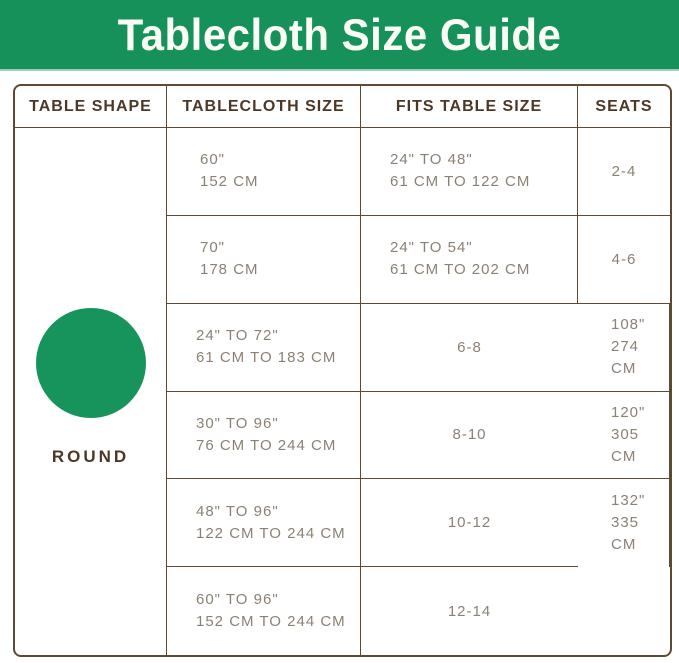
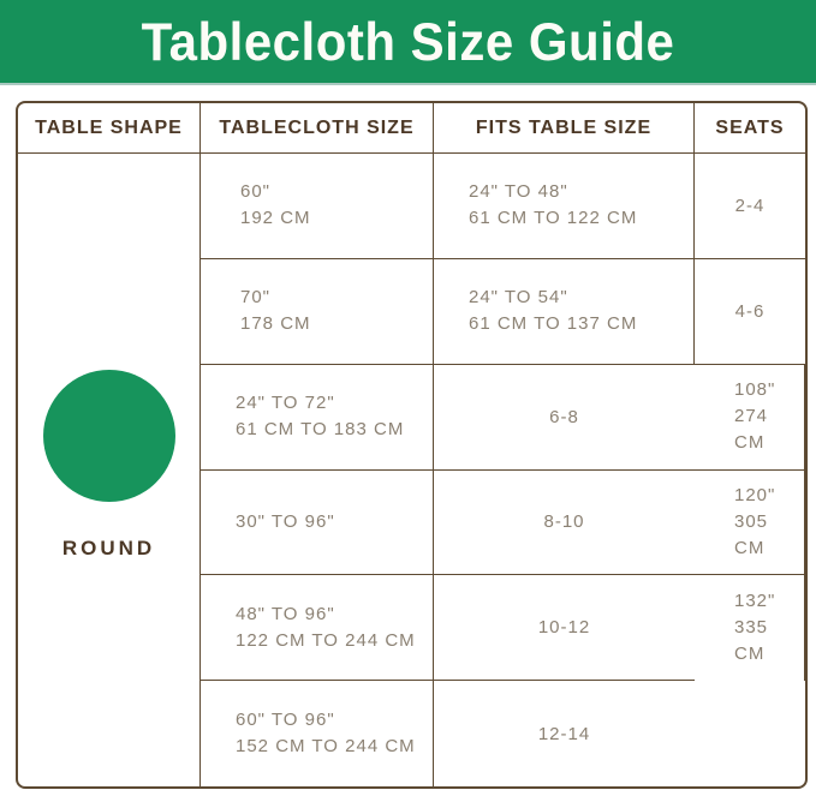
  Tablecloth Size Guide
  TABLE SHAPE
  TABLECLOTH SIZE
  FITS TABLE SIZE
  SEATS
  ROUND
  60"
- 152 CM
+ 192 CM
  24" TO 48"
  61 CM TO 122 CM
  2-4
  70"
  178 CM
  24" TO 54"
- 61 CM TO 202 CM
+ 61 CM TO 137 CM
  4-6
  24" TO 72"
  61 CM TO 183 CM
  6-8
  108"
  274 CM
  30" TO 96"
- 76 CM TO 244 CM
  8-10
  120"
  305 CM
  48" TO 96"
  122 CM TO 244 CM
  10-12
  132"
  335 CM
  60" TO 96"
  152 CM TO 244 CM
  12-14
